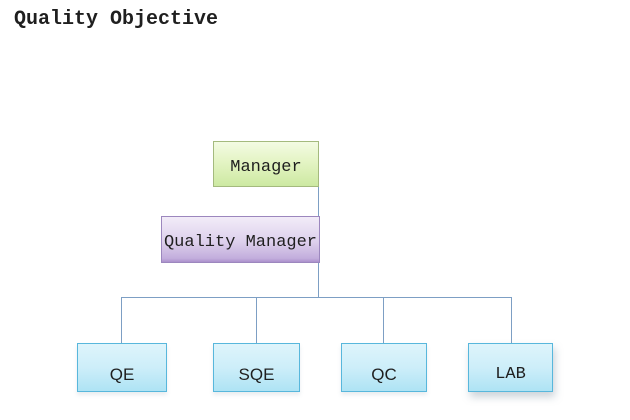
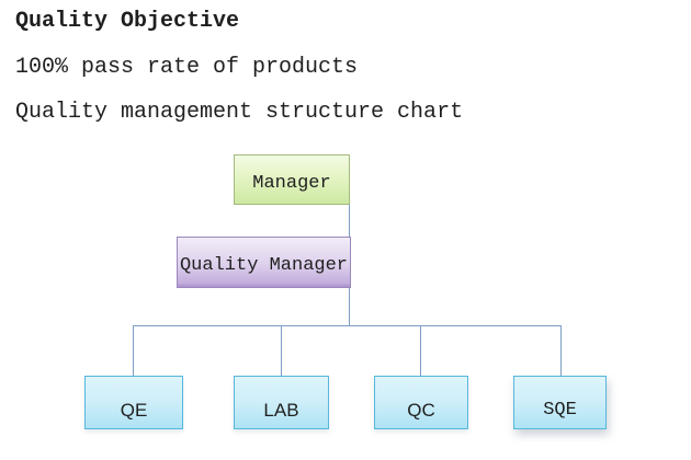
  Quality Objective
+ 100% pass rate of products
+ Quality management structure chart
  Manager
  Quality Manager
  QE
- SQE
+ LAB
  QC
- LAB
+ SQE
